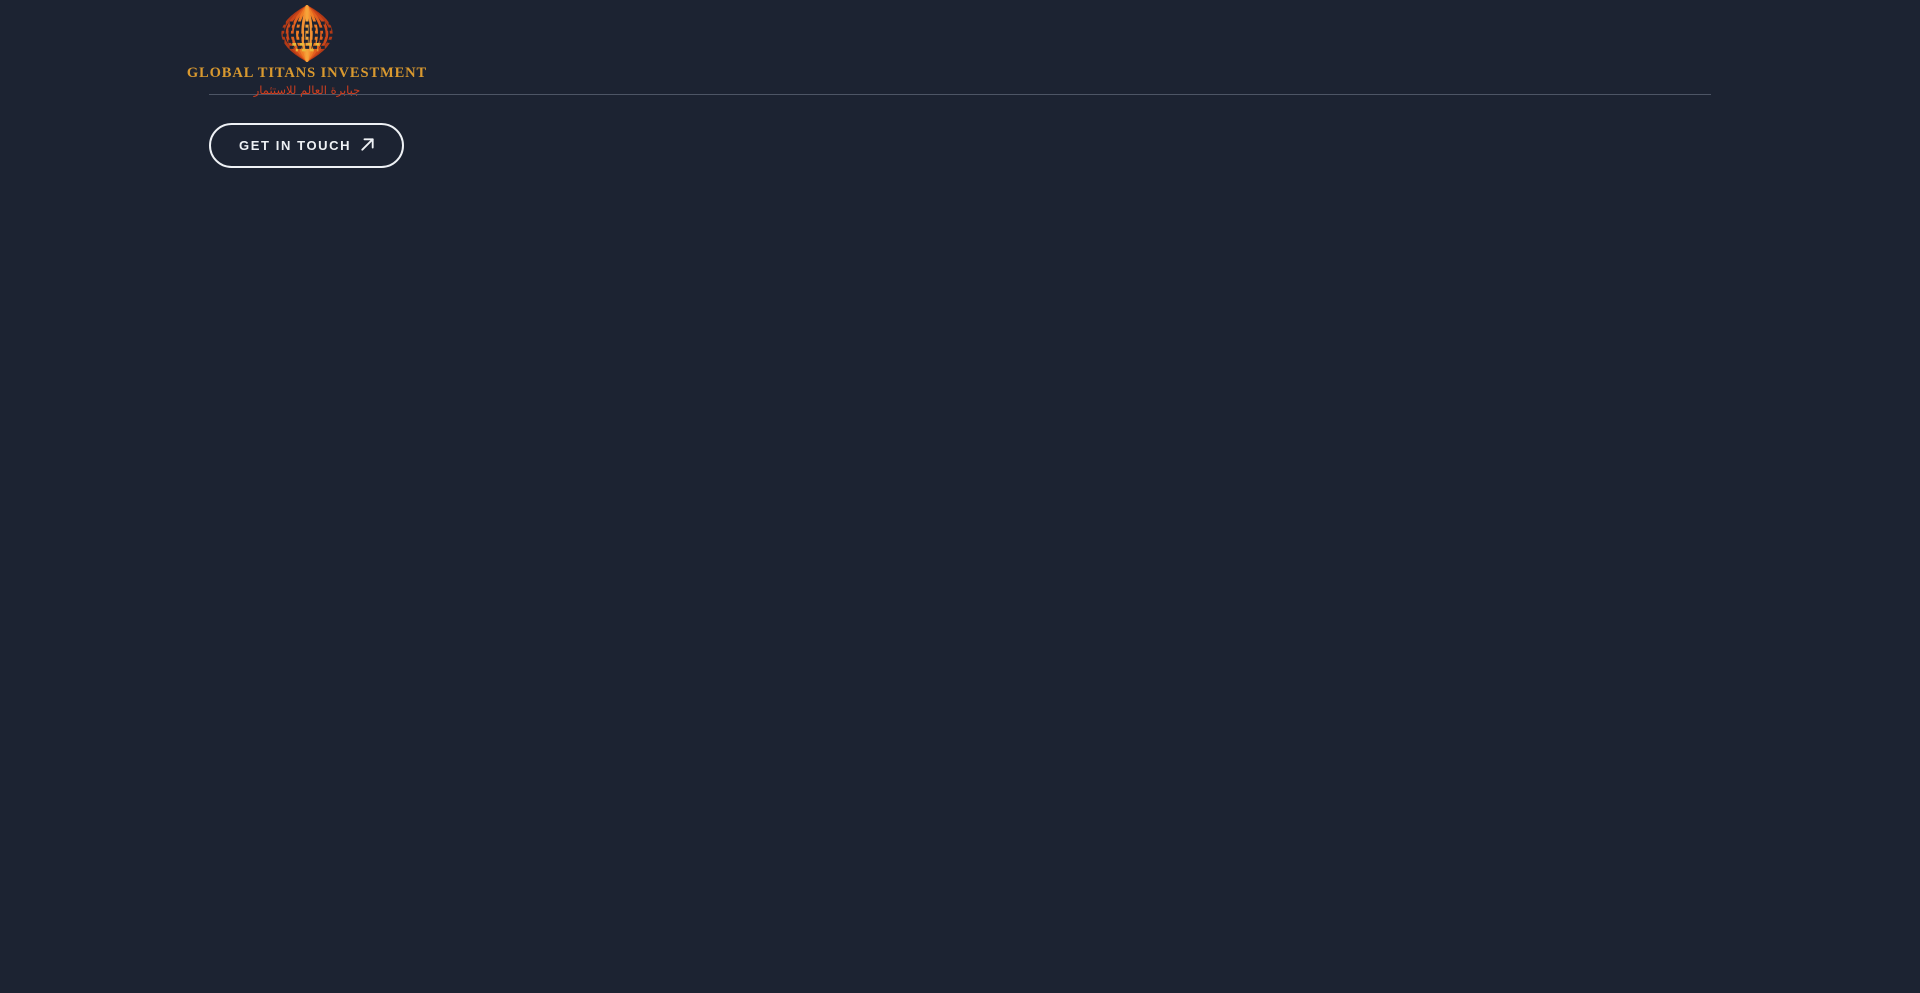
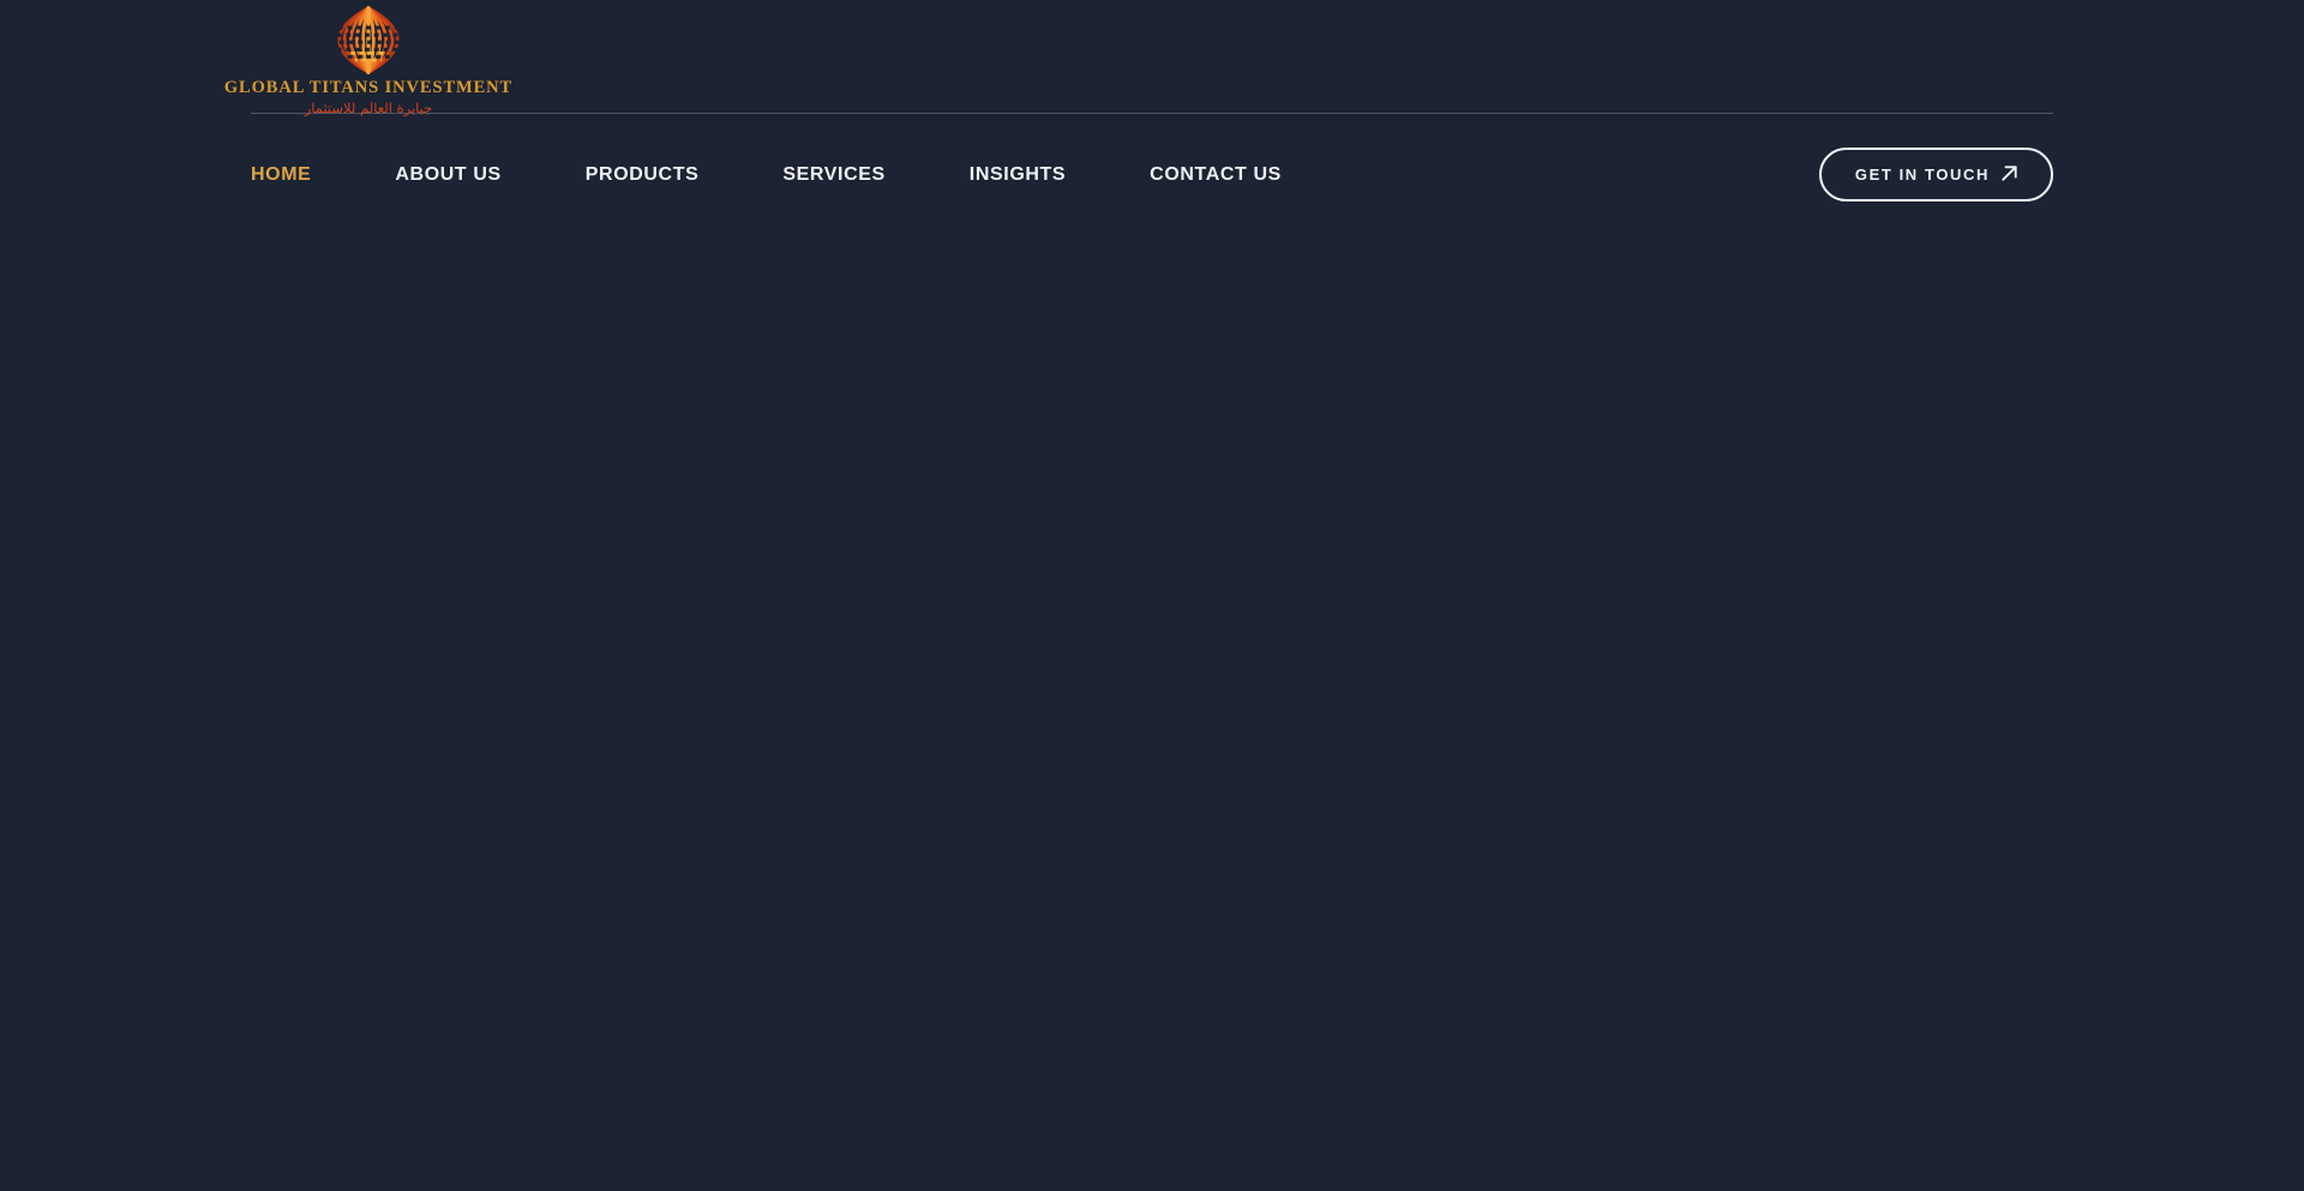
  GLOBAL TITANS INVESTMENT
  جبابرة العالم للاستثمار
+ HOME
+ ABOUT US
+ PRODUCTS
+ SERVICES
+ INSIGHTS
+ CONTACT US
  GET IN TOUCH
